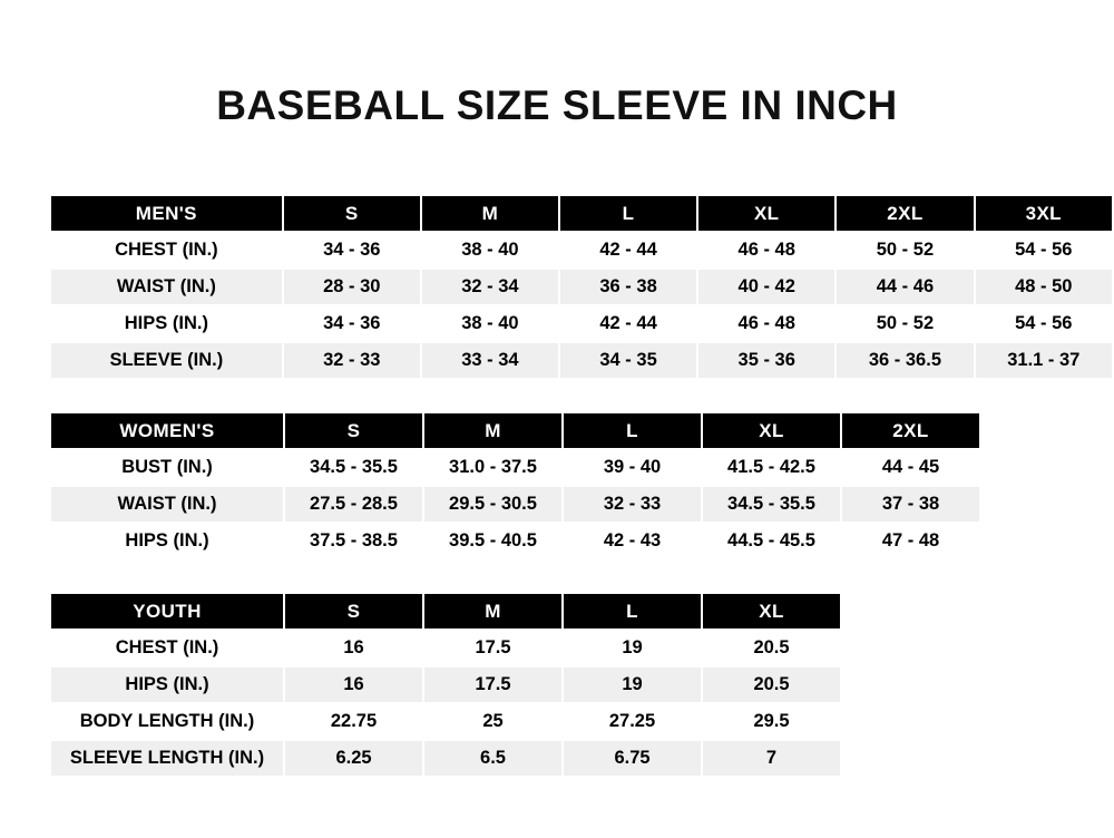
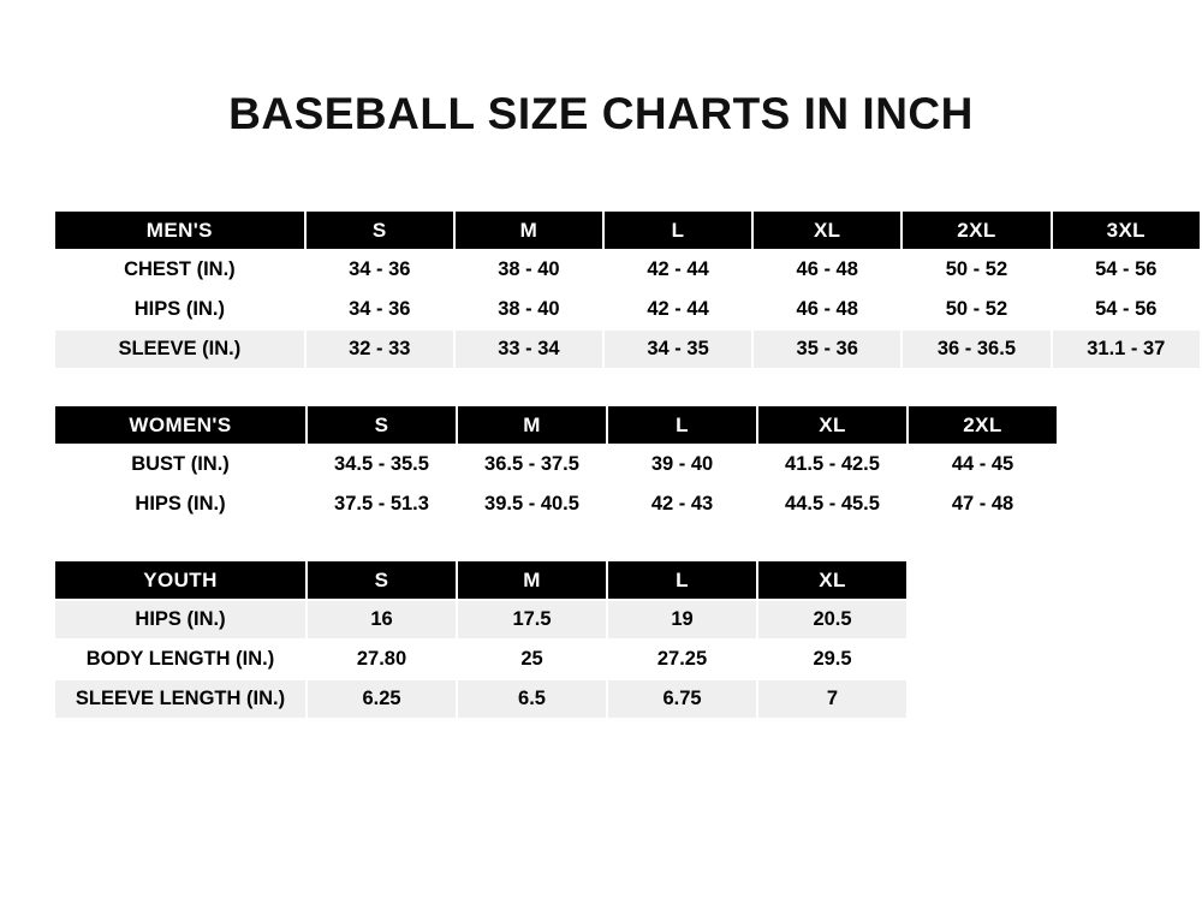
- BASEBALL SIZE SLEEVE IN INCH
+ BASEBALL SIZE CHARTS IN INCH
  MEN'S	S	M	L	XL	2XL	3XL
  CHEST (IN.)	34 - 36	38 - 40	42 - 44	46 - 48	50 - 52	54 - 56
- WAIST (IN.)	28 - 30	32 - 34	36 - 38	40 - 42	44 - 46	48 - 50
  HIPS (IN.)	34 - 36	38 - 40	42 - 44	46 - 48	50 - 52	54 - 56
  SLEEVE (IN.)	32 - 33	33 - 34	34 - 35	35 - 36	36 - 36.5	31.1 - 37
  WOMEN'S	S	M	L	XL	2XL
- BUST (IN.)	34.5 - 35.5	31.0 - 37.5	39 - 40	41.5 - 42.5	44 - 45
+ BUST (IN.)	34.5 - 35.5	36.5 - 37.5	39 - 40	41.5 - 42.5	44 - 45
- WAIST (IN.)	27.5 - 28.5	29.5 - 30.5	32 - 33	34.5 - 35.5	37 - 38
- HIPS (IN.)	37.5 - 38.5	39.5 - 40.5	42 - 43	44.5 - 45.5	47 - 48
+ HIPS (IN.)	37.5 - 51.3	39.5 - 40.5	42 - 43	44.5 - 45.5	47 - 48
  YOUTH	S	M	L	XL
- CHEST (IN.)	16	17.5	19	20.5
  HIPS (IN.)	16	17.5	19	20.5
- BODY LENGTH (IN.)	22.75	25	27.25	29.5
+ BODY LENGTH (IN.)	27.80	25	27.25	29.5
  SLEEVE LENGTH (IN.)	6.25	6.5	6.75	7
